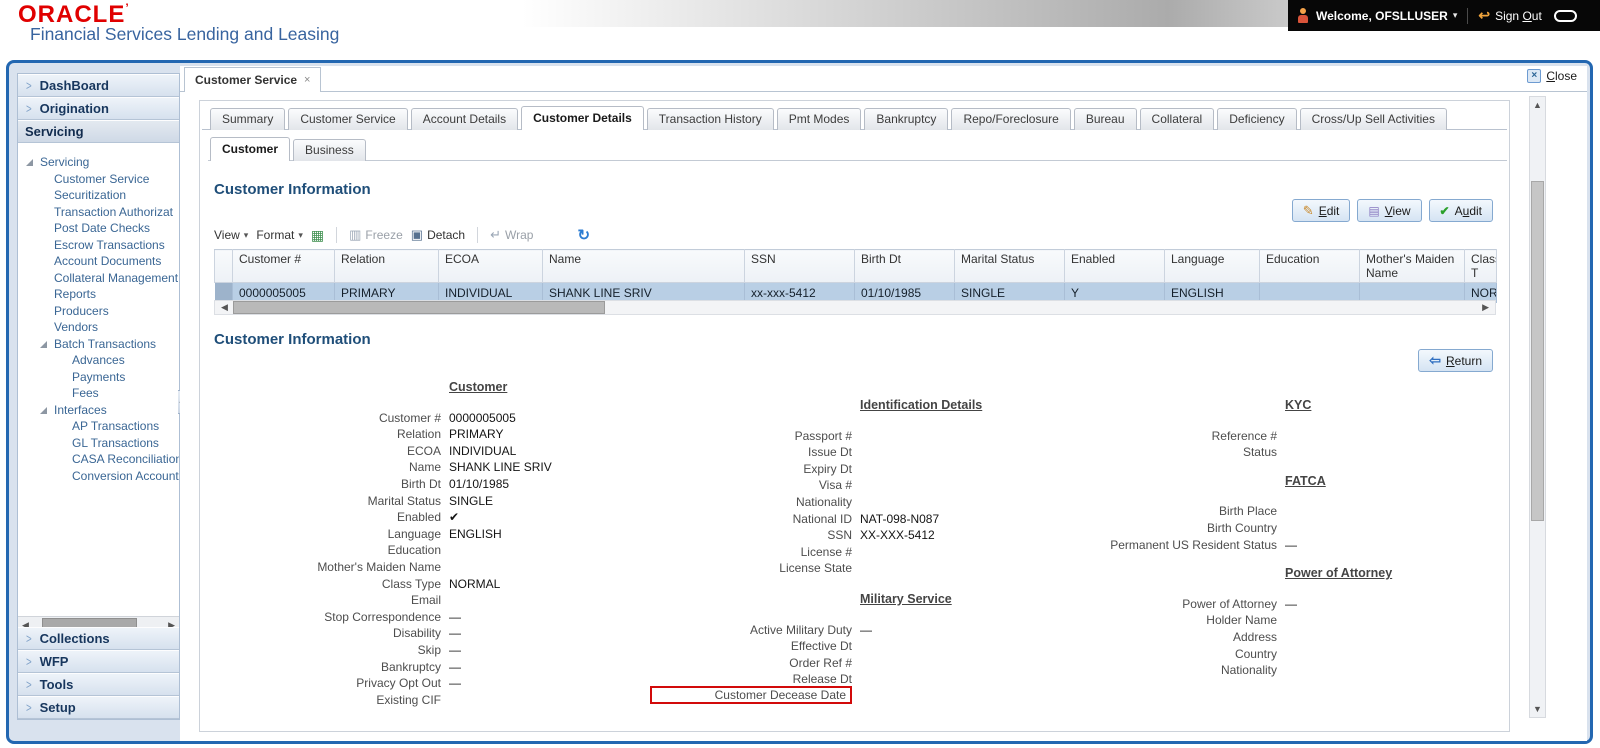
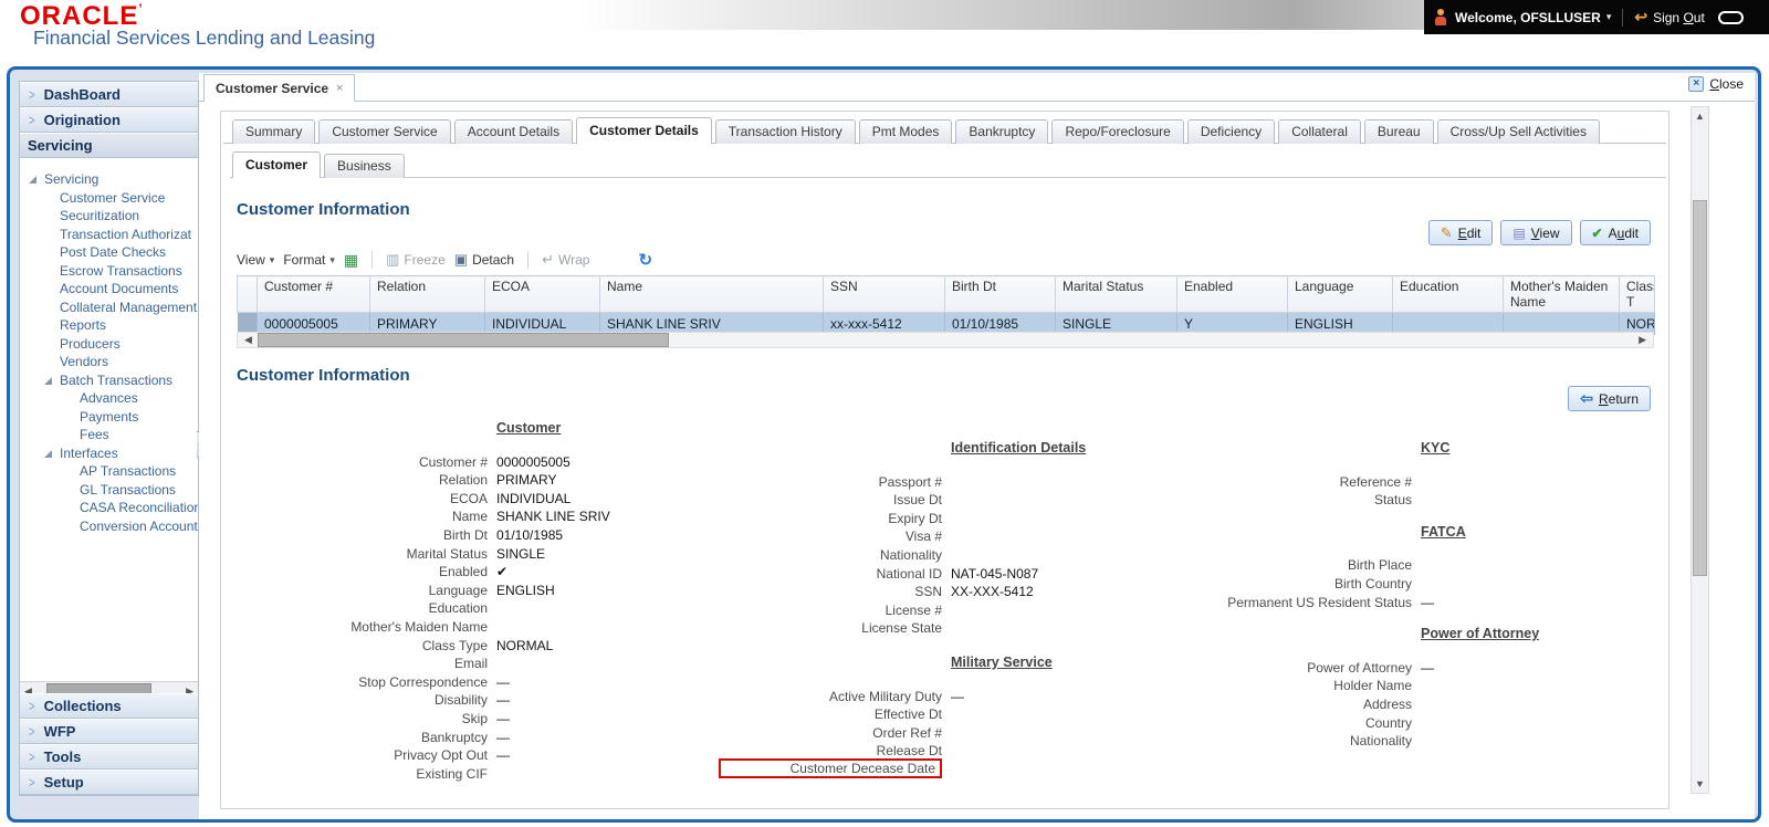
  ORACLE’
  Financial Services Lending and Leasing
  Welcome, OFSLLUSER
  ▾
  ↩
  Sign Out
  >
  DashBoard
  >
  Origination
  Servicing
  Servicing
  Customer Service
  Securitization
  Transaction Authorizat
  Post Date Checks
  Escrow Transactions
  Account Documents
  Collateral Management
  Reports
  Producers
  Vendors
  Batch Transactions
  Advances
  Payments
  Fees
  Interfaces
  AP Transactions
  GL Transactions
  CASA Reconciliation
  Conversion Account
  ◀
  ▶
  >
  Collections
  >
  WFP
  >
  Tools
  >
  Setup
  Customer Service
  ×
  ×
  Close
  Summary
  Customer Service
  Account Details
  Customer Details
  Transaction History
  Pmt Modes
  Bankruptcy
  Repo/Foreclosure
- Bureau
+ Deficiency
  Collateral
- Deficiency
+ Bureau
  Cross/Up Sell Activities
  Customer
  Business
  Customer Information
  ✎
  Edit
  ▤
  View
  ✔
  Audit
  View
  ▾
  Format
  ▾
  ▦
  ▥
  Freeze
  ▣
  Detach
  ↵
  Wrap
  ↻
  	Customer #	Relation	ECOA	Name	SSN	Birth Dt	Marital Status	Enabled	Language	Education	Mother's Maiden Name	Clas T
  	0000005005	PRIMARY	INDIVIDUAL	SHANK LINE SRIV	xx-xxx-5412	01/10/1985	SINGLE	Y	ENGLISH			NOR
  ◀
  ▶
  Customer Information
  ⇦
  Return
  Customer
  Customer #
  0000005005
  Relation
  PRIMARY
  ECOA
  INDIVIDUAL
  Name
  SHANK LINE SRIV
  Birth Dt
  01/10/1985
  Marital Status
  SINGLE
  Enabled
  ✔
  Language
  ENGLISH
  Education
  Mother's Maiden Name
  Class Type
  NORMAL
  Email
  Stop Correspondence
  —
  Disability
  —
  Skip
  —
  Bankruptcy
  —
  Privacy Opt Out
  —
  Existing CIF
  Identification Details
  Passport #
  Issue Dt
  Expiry Dt
  Visa #
  Nationality
  National ID
- NAT-098-N087
+ NAT-045-N087
  SSN
  XX-XXX-5412
  License #
  License State
  Military Service
  Active Military Duty
  —
  Effective Dt
  Order Ref #
  Release Dt
  Customer Decease Date
  KYC
  Reference #
  Status
  FATCA
  Birth Place
  Birth Country
  Permanent US Resident Status
  —
  Power of Attorney
  Power of Attorney
  —
  Holder Name
  Address
  Country
  Nationality
  ▲
  ▼
